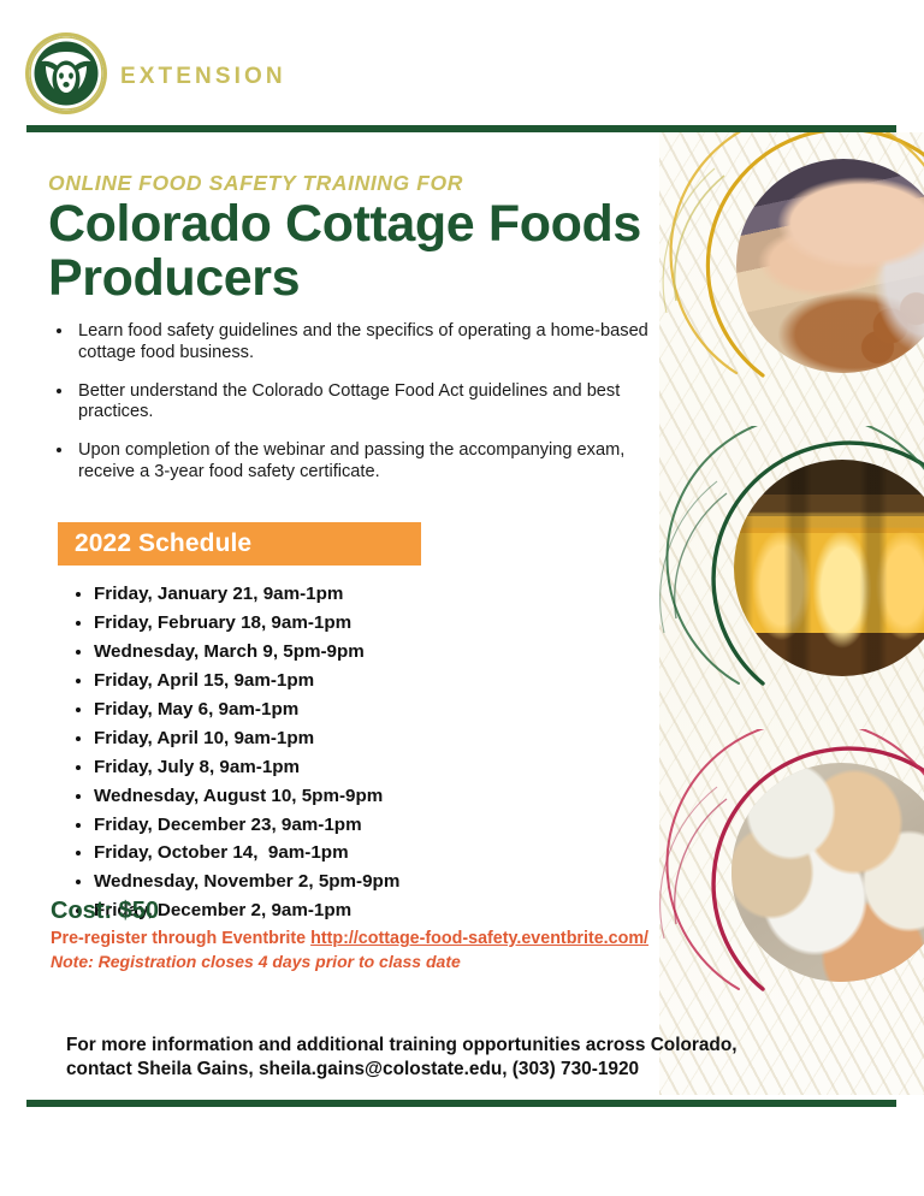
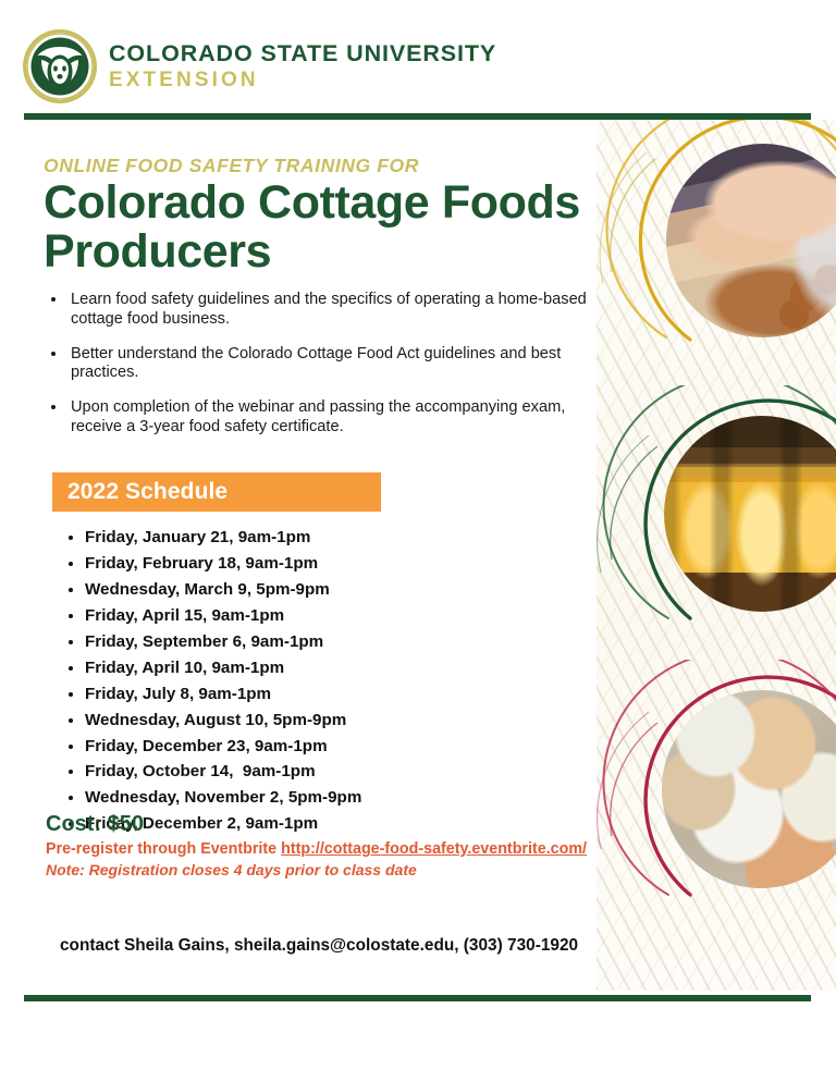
+ COLORADO STATE UNIVERSITY
  EXTENSION
  ONLINE FOOD SAFETY TRAINING FOR
  Colorado Cottage Foods Producers
  Learn food safety guidelines and the specifics of operating a home-based cottage food business.
  Better understand the Colorado Cottage Food Act guidelines and best practices.
  Upon completion of the webinar and passing the accompanying exam, receive a 3-year food safety certificate.
  2022 Schedule
  Friday, January 21, 9am-1pm
  Friday, February 18, 9am-1pm
  Wednesday, March 9, 5pm-9pm
  Friday, April 15, 9am-1pm
- Friday, May 6, 9am-1pm
+ Friday, September 6, 9am-1pm
  Friday, April 10, 9am-1pm
  Friday, July 8, 9am-1pm
  Wednesday, August 10, 5pm-9pm
  Friday, December 23, 9am-1pm
  Friday, October 14, 9am-1pm
  Wednesday, November 2, 5pm-9pm
  Friday, December 2, 9am-1pm
  Cost: $50
  Pre-register through Eventbrite http://cottage-food-safety.eventbrite.com/
  Note: Registration closes 4 days prior to class date
- For more information and additional training opportunities across Colorado,
  contact Sheila Gains, sheila.gains@colostate.edu, (303) 730-1920
